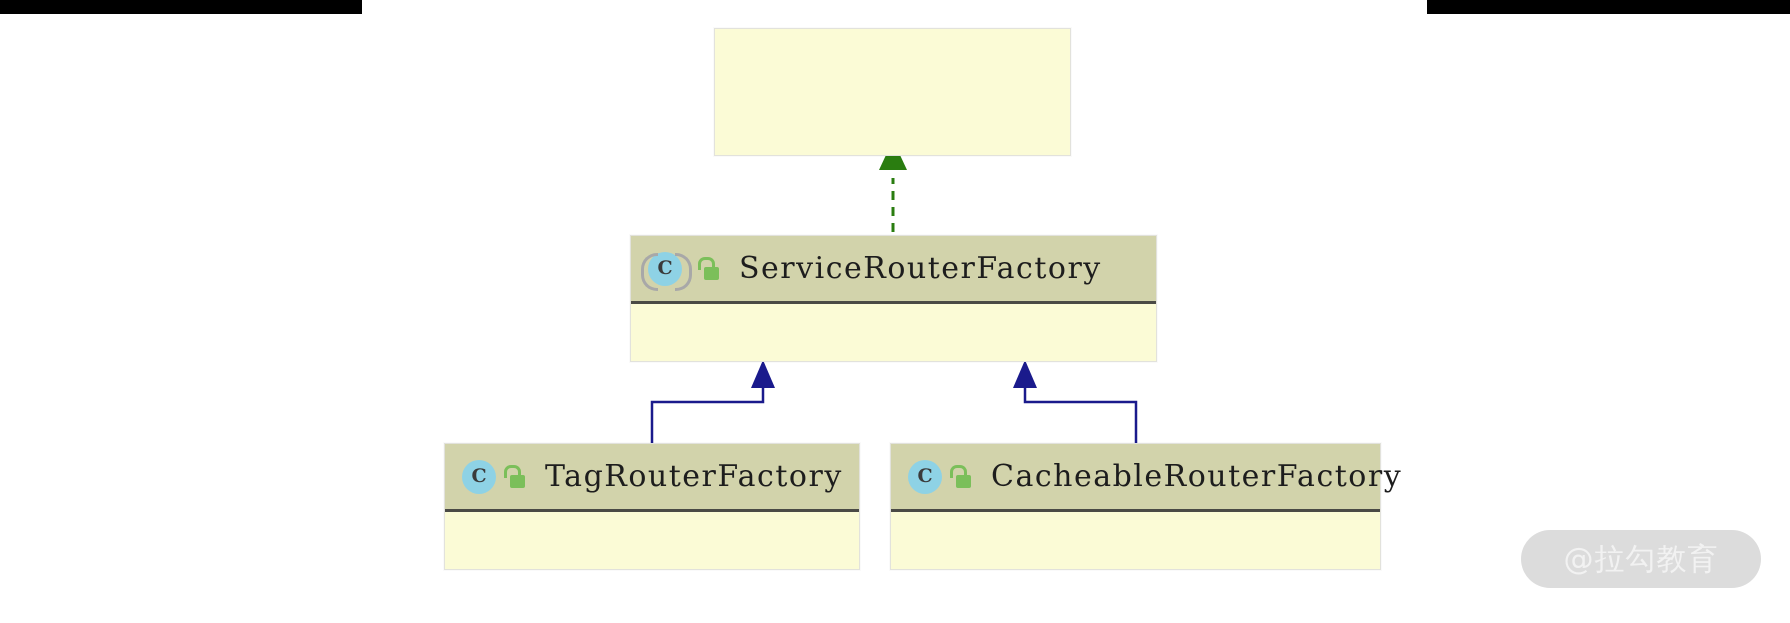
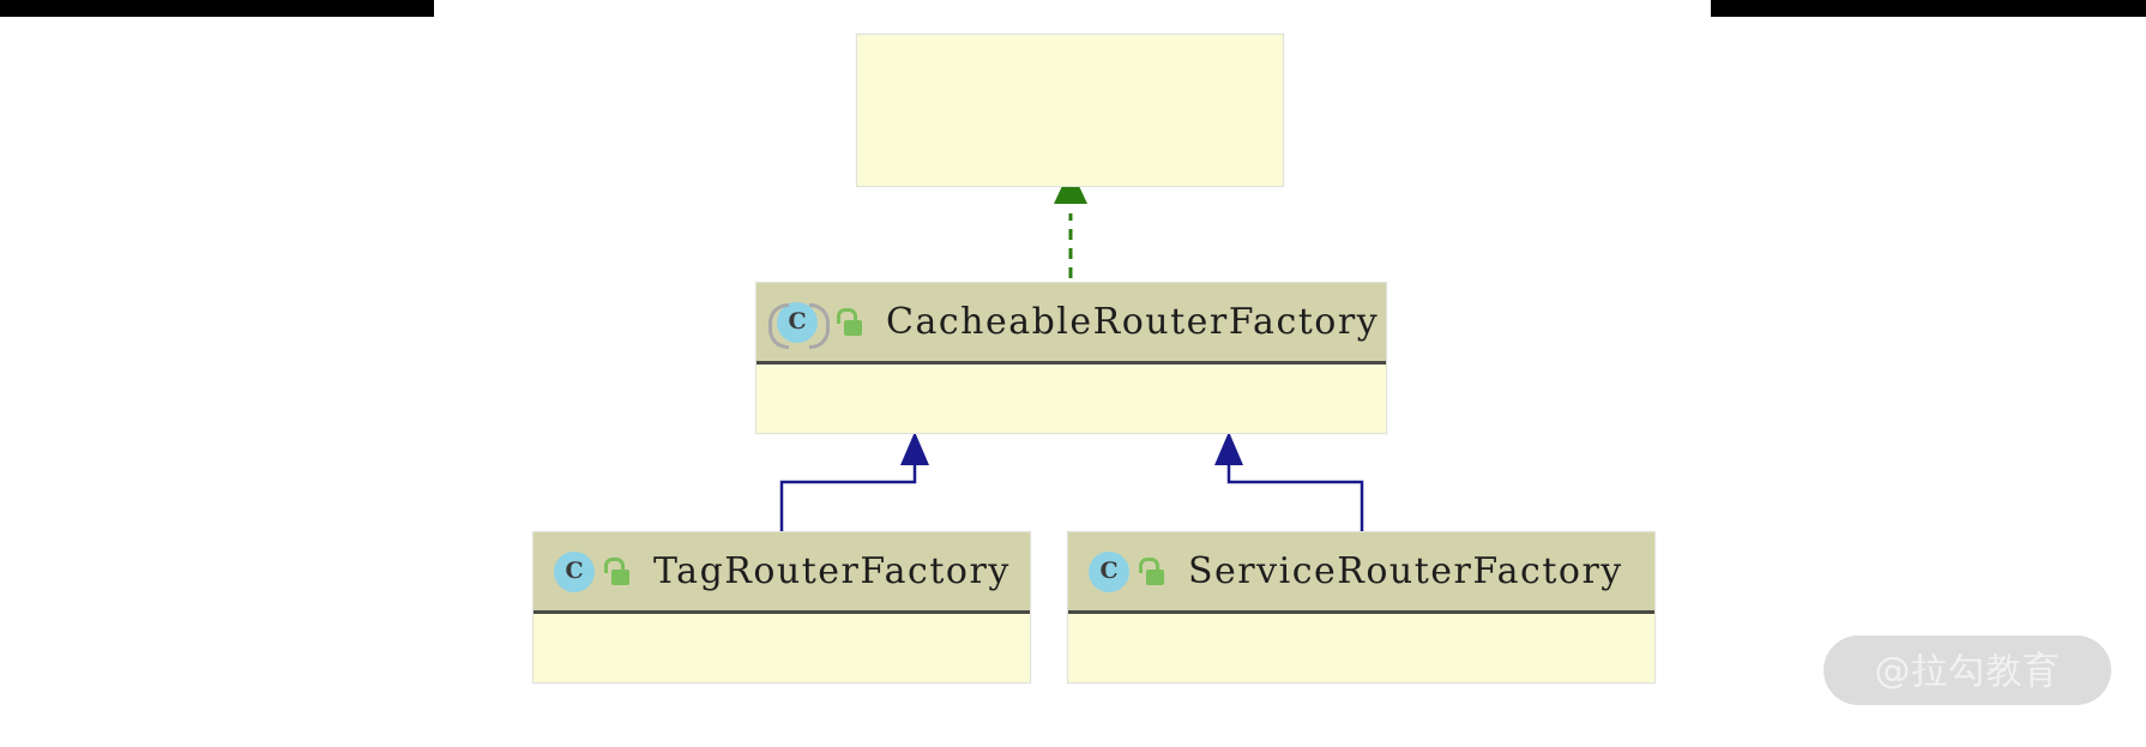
  C
- ServiceRouterFactory
+ CacheableRouterFactory
  C
  TagRouterFactory
  C
- CacheableRouterFactory
+ ServiceRouterFactory
